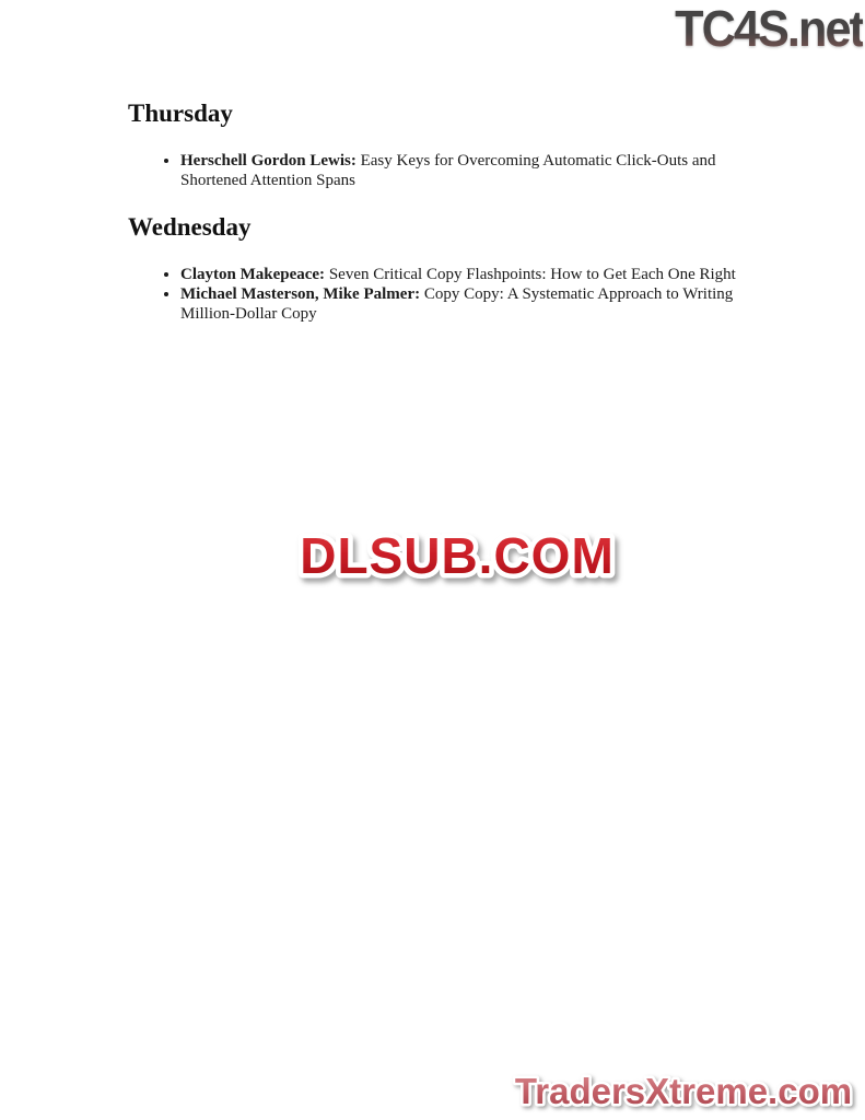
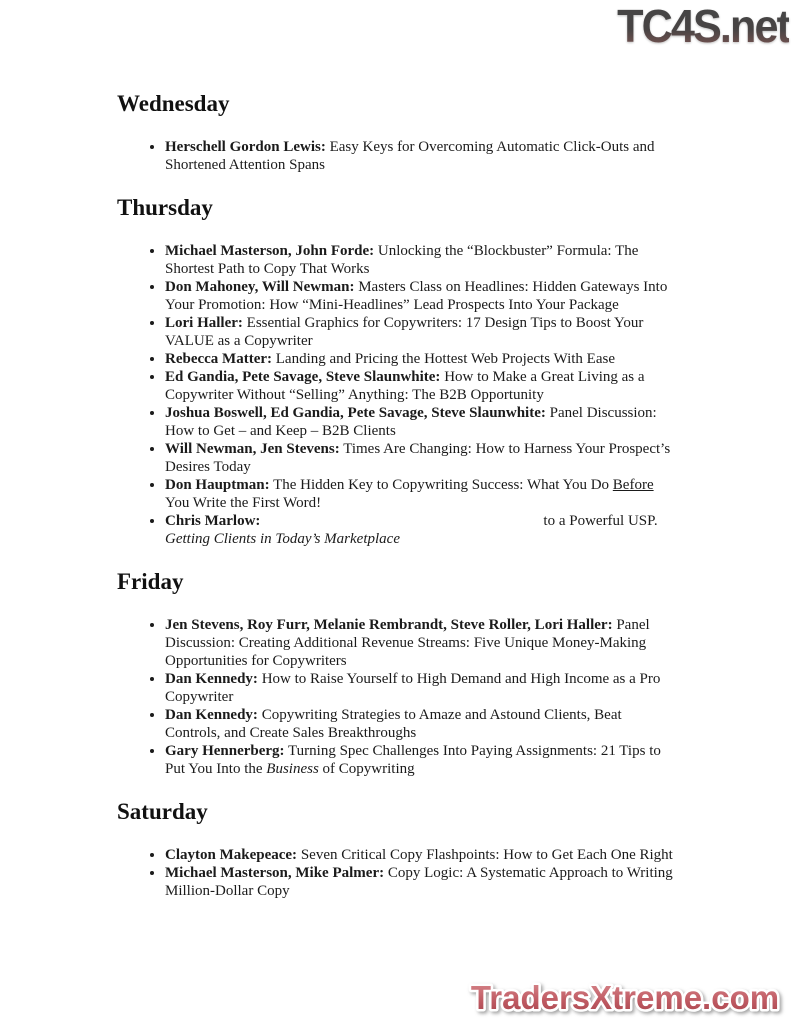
  TC4S.net
- Thursday
+ Wednesday
  Herschell Gordon Lewis: Easy Keys for Overcoming Automatic Click-Outs and Shortened Attention Spans
- Wednesday
+ Thursday
+ Michael Masterson, John Forde: Unlocking the “Blockbuster” Formula: The Shortest Path to Copy That Works
+ Don Mahoney, Will Newman: Masters Class on Headlines: Hidden Gateways Into Your Promotion: How “Mini-Headlines” Lead Prospects Into Your Package
+ Lori Haller: Essential Graphics for Copywriters: 17 Design Tips to Boost Your VALUE as a Copywriter
+ Rebecca Matter: Landing and Pricing the Hottest Web Projects With Ease
+ Ed Gandia, Pete Savage, Steve Slaunwhite: How to Make a Great Living as a Copywriter Without “Selling” Anything: The B2B Opportunity
+ Joshua Boswell, Ed Gandia, Pete Savage, Steve Slaunwhite: Panel Discussion: How to Get – and Keep – B2B Clients
+ Will Newman, Jen Stevens: Times Are Changing: How to Harness Your Prospect’s Desires Today
+ Don Hauptman: The Hidden Key to Copywriting Success: What You Do Before You Write the First Word!
+ Chris Marlow: to a Powerful USP. Getting Clients in Today’s Marketplace
+ Friday
+ Jen Stevens, Roy Furr, Melanie Rembrandt, Steve Roller, Lori Haller: Panel Discussion: Creating Additional Revenue Streams: Five Unique Money-Making Opportunities for Copywriters
+ Dan Kennedy: How to Raise Yourself to High Demand and High Income as a Pro Copywriter
+ Dan Kennedy: Copywriting Strategies to Amaze and Astound Clients, Beat Controls, and Create Sales Breakthroughs
+ Gary Hennerberg: Turning Spec Challenges Into Paying Assignments: 21 Tips to Put You Into the Business of Copywriting
+ Saturday
  Clayton Makepeace: Seven Critical Copy Flashpoints: How to Get Each One Right
- Michael Masterson, Mike Palmer: Copy Copy: A Systematic Approach to Writing Million-Dollar Copy
+ Michael Masterson, Mike Palmer: Copy Logic: A Systematic Approach to Writing Million-Dollar Copy
- DLSUB.COM
  TradersXtreme.com
